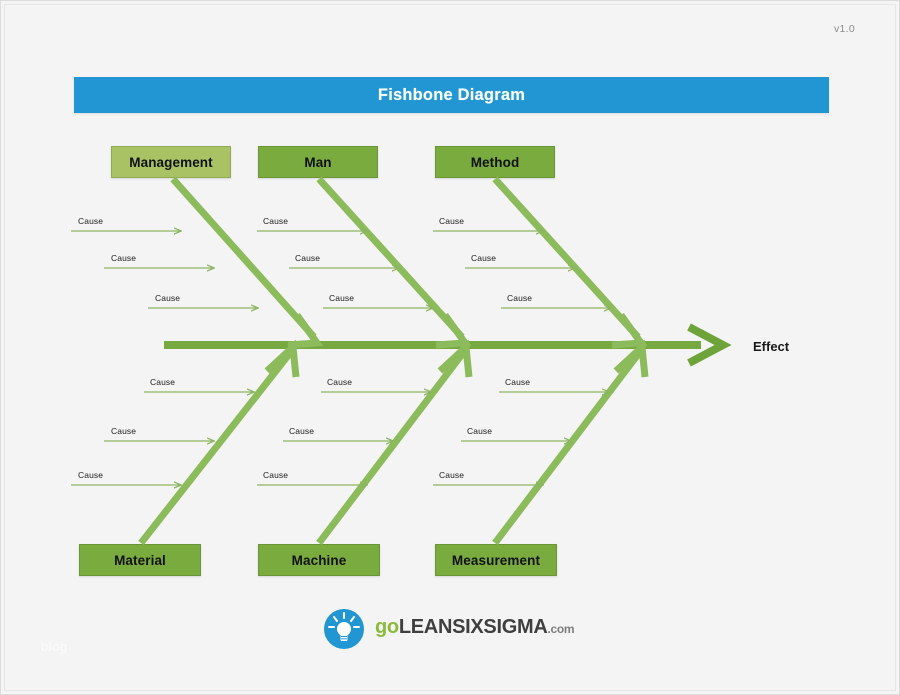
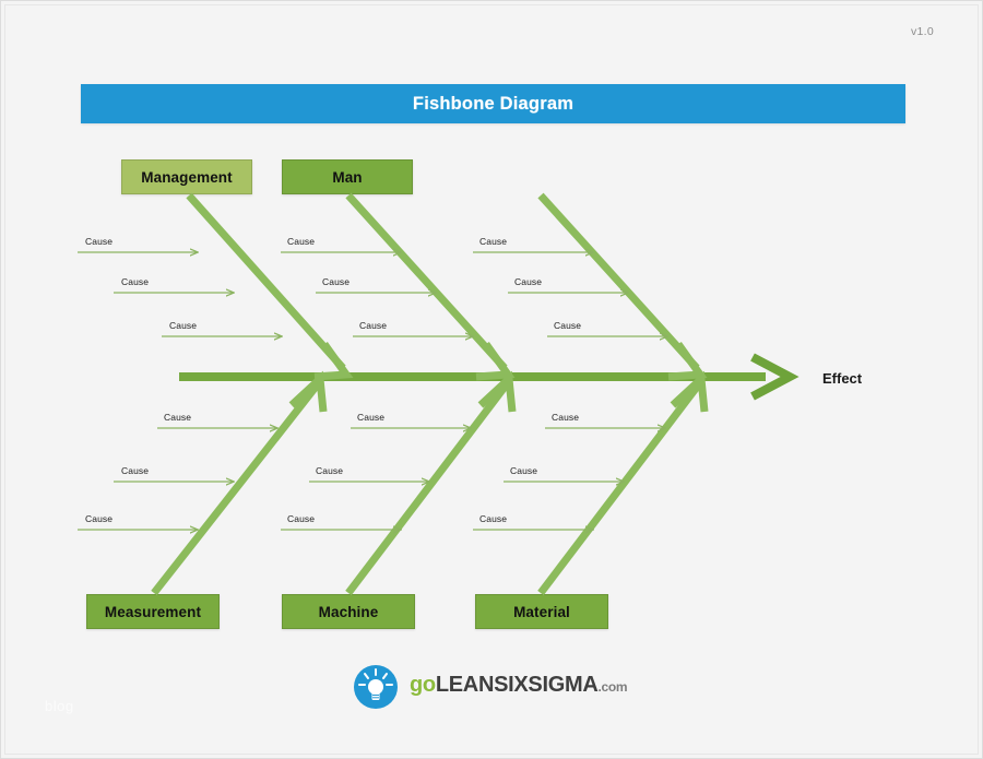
  v1.0
  Fishbone Diagram
  Management
  Man
- Method
- Material
+ Measurement
  Machine
- Measurement
+ Material
  Effect
  Cause
  Cause
  Cause
  Cause
  Cause
  Cause
  Cause
  Cause
  Cause
  Cause
  Cause
  Cause
  Cause
  Cause
  Cause
  Cause
  Cause
  Cause
  goLEANSIXSIGMA.com
